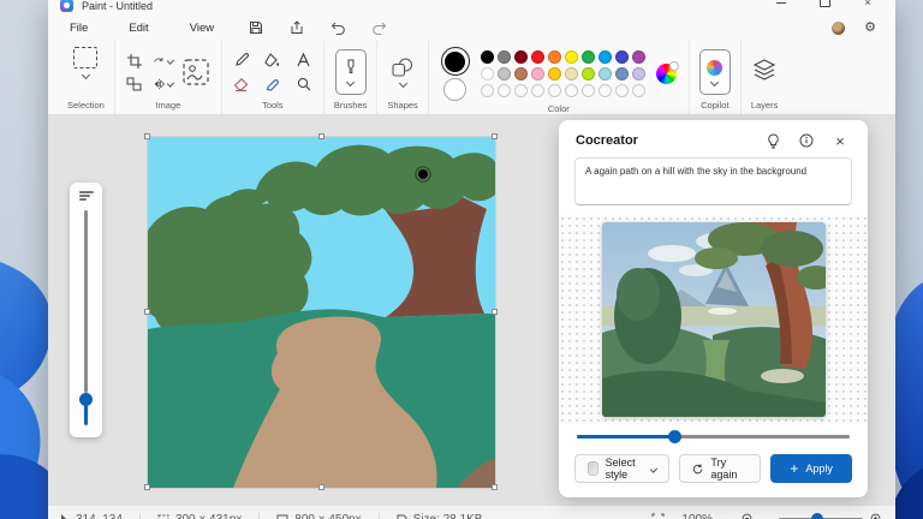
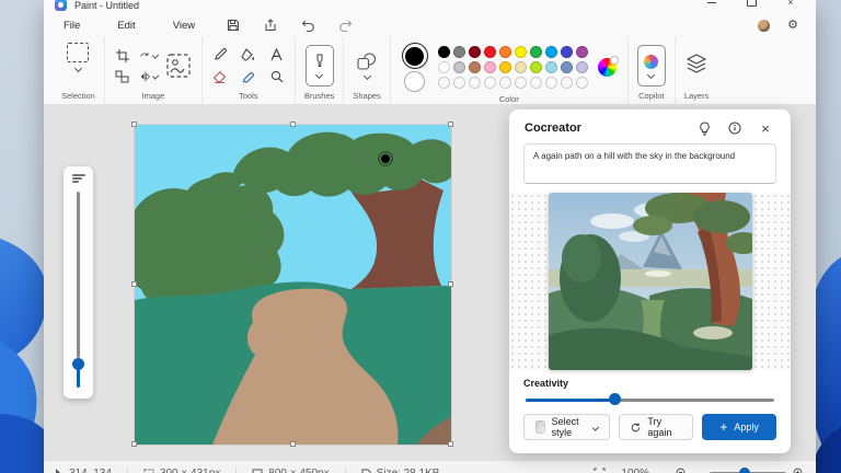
  Paint - Untitled
  ×
  File
  Edit
  View
  ⚙
  Selection
  Image
  Tools
  Brushes
  Shapes
  Color
  Copilot
  Layers
  Cocreator
  ×
  A again path on a hill with the sky in the background
+ Creativity
  Select style
  Try again
  +
  Apply
